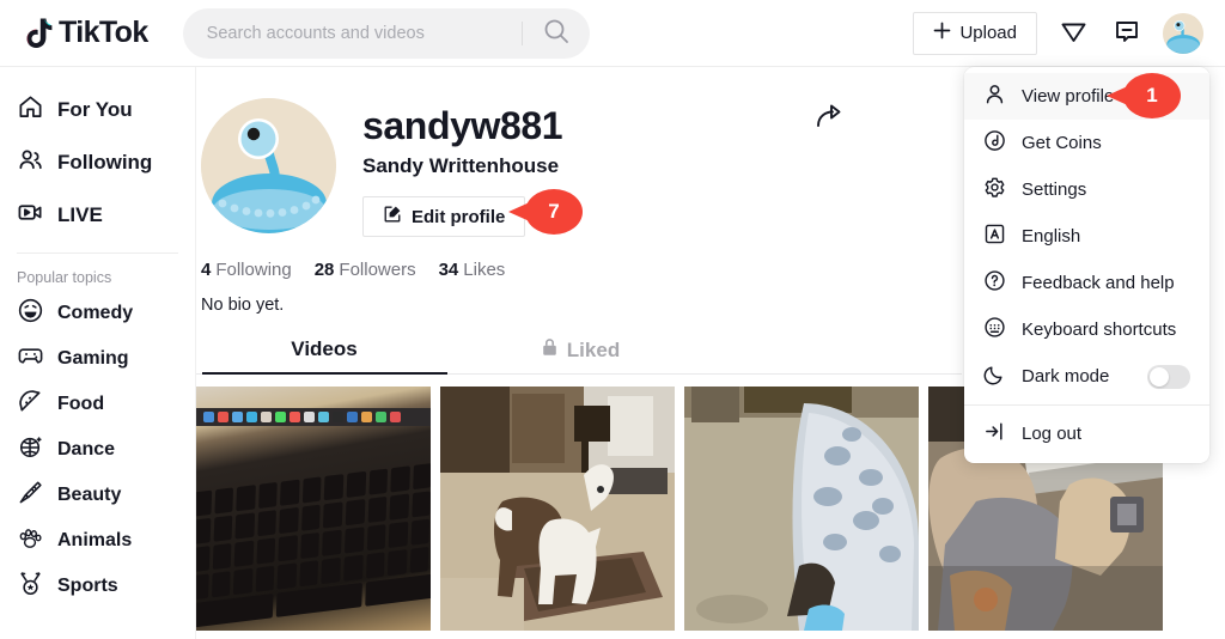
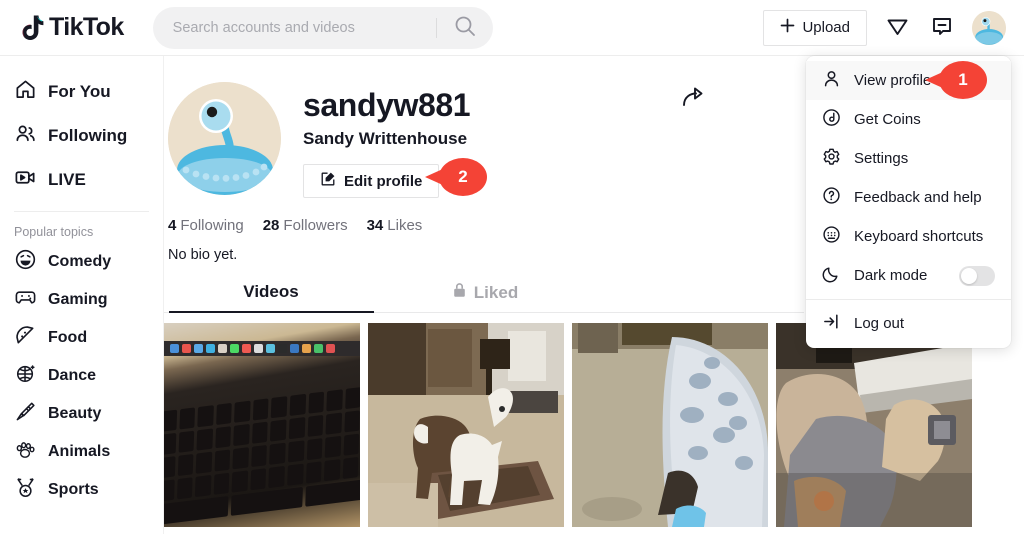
  TikTok
  Search accounts and videos
  Upload
  For You
  Following
  LIVE
  Popular topics
  Comedy
  Gaming
  Food
  Dance
  Beauty
  Animals
  Sports
  sandyw881
  Sandy Writtenhouse
  Edit profile
  4 Following
  28 Followers
  34 Likes
  No bio yet.
  Videos
  Liked
  View profile
  Get Coins
  Settings
- English
  Feedback and help
  Keyboard shortcuts
  Dark mode
  Log out
  1
- 7
+ 2
